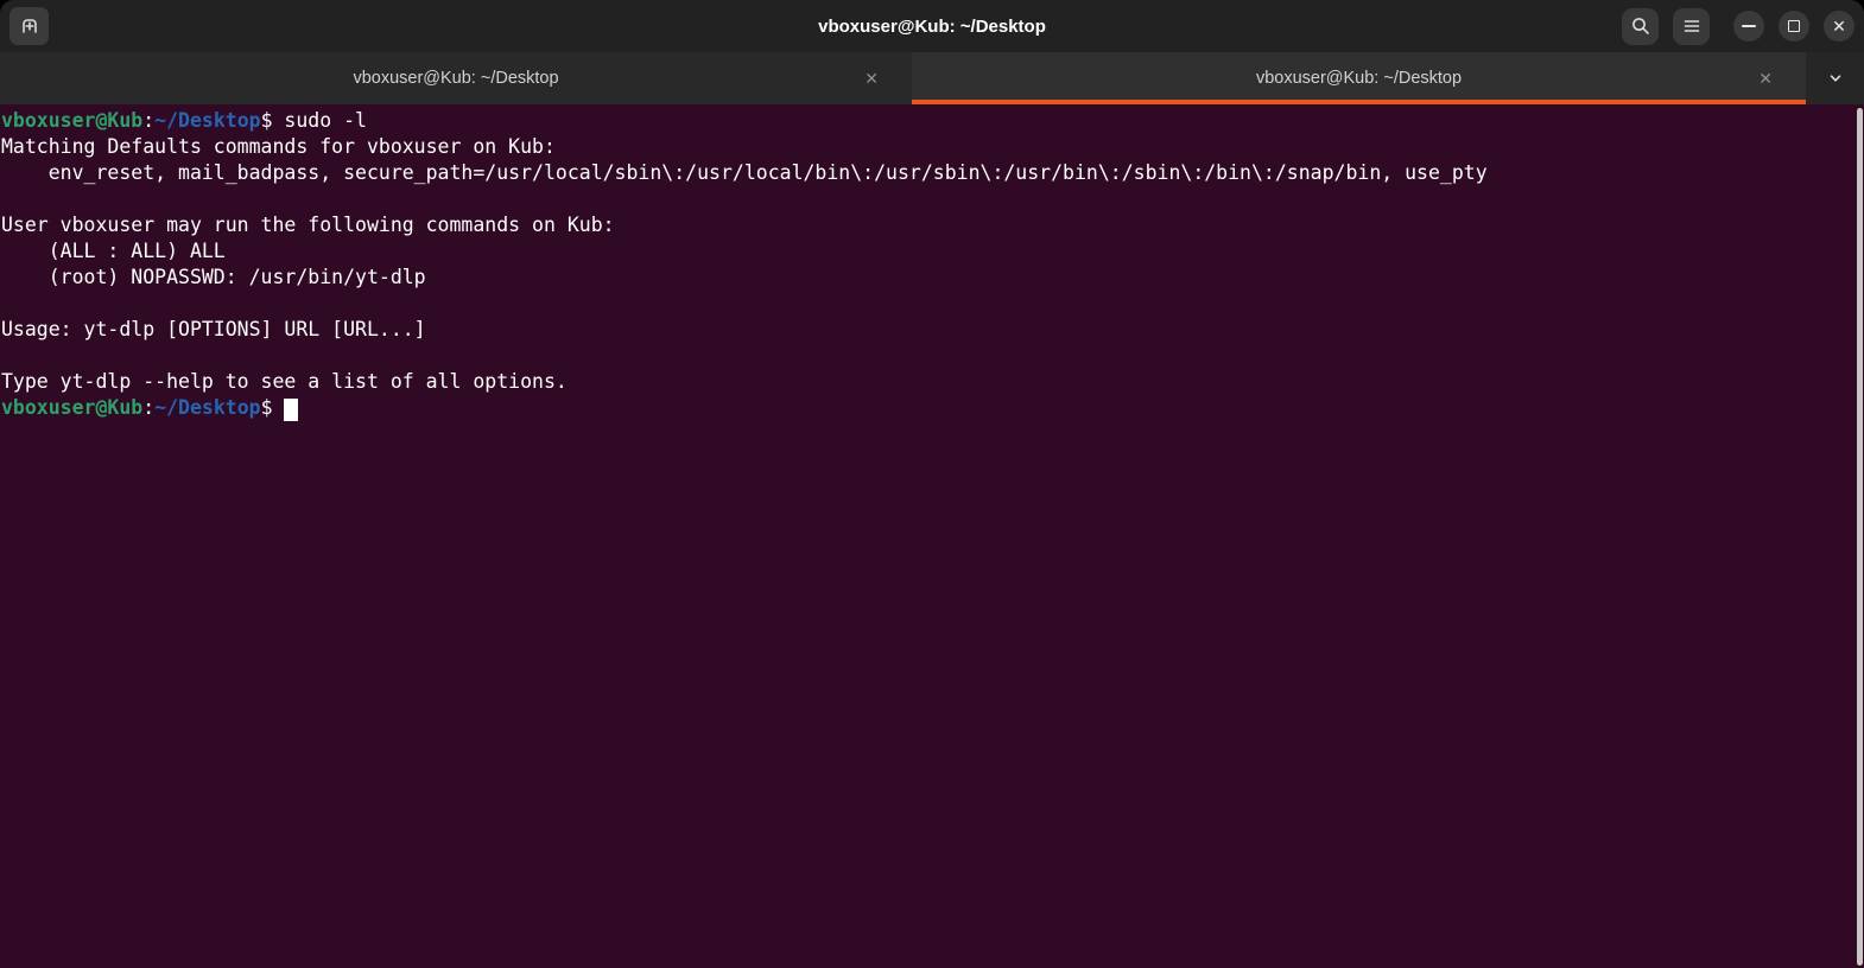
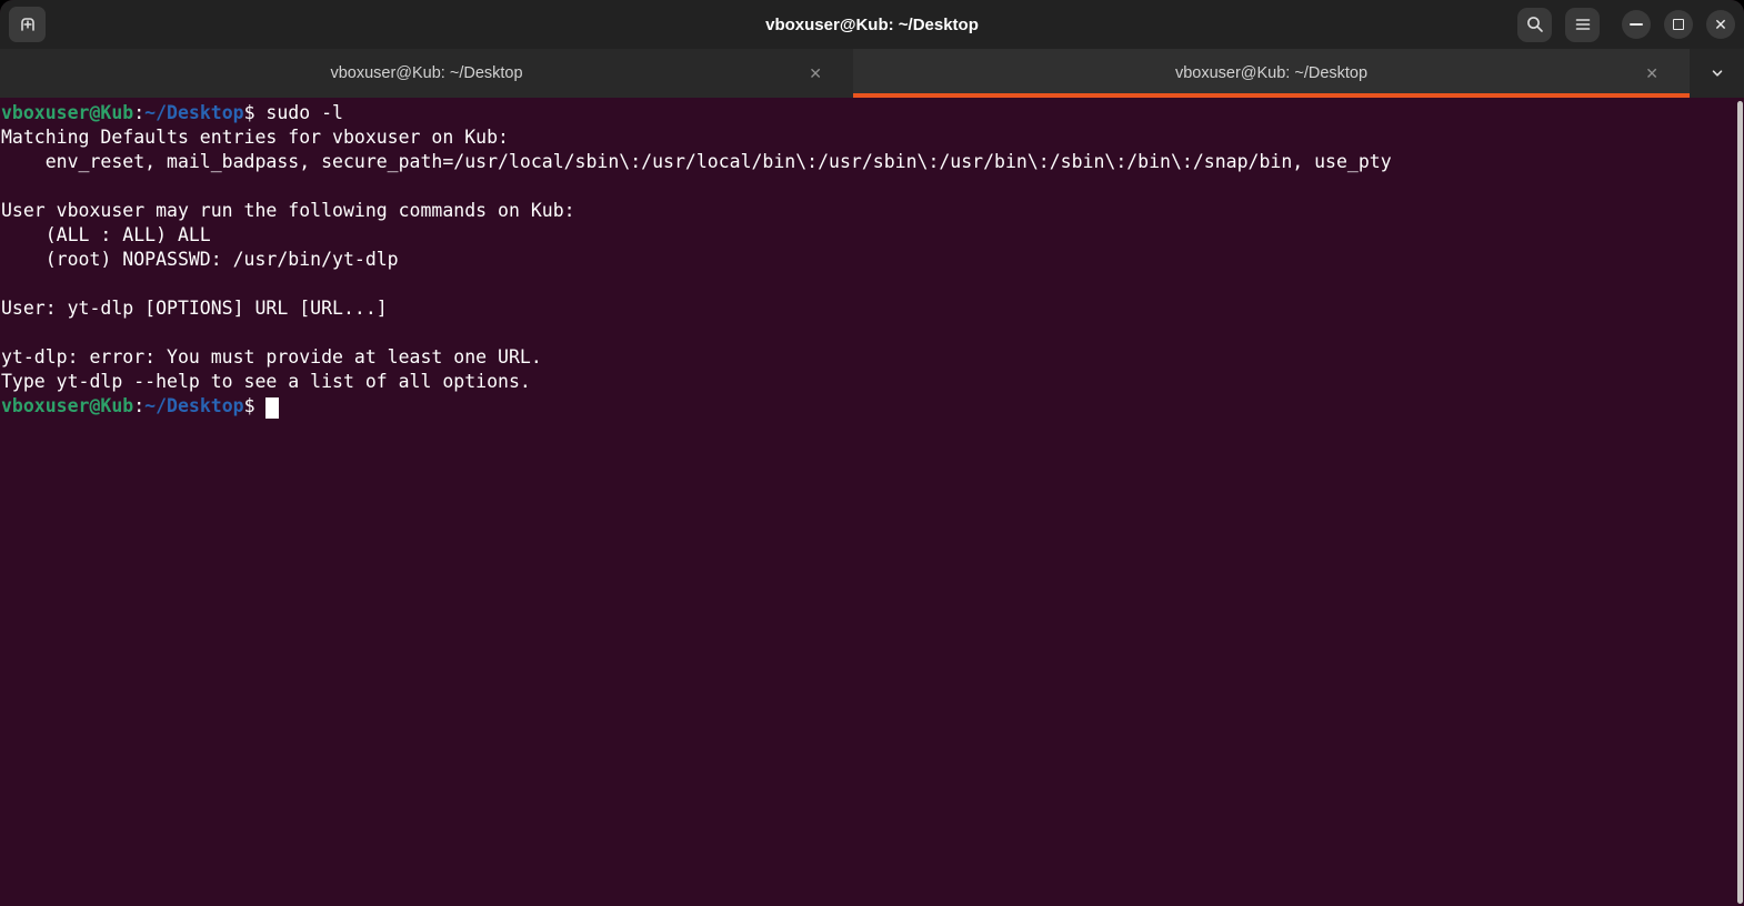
  vboxuser@Kub: ~/Desktop
  ✕
  vboxuser@Kub: ~/Desktop
  ✕
  vboxuser@Kub: ~/Desktop
  ✕
  vboxuser@Kub:~/Desktop$ sudo -l
- Matching Defaults commands for vboxuser on Kub:
+ Matching Defaults entries for vboxuser on Kub:
  env_reset, mail_badpass, secure_path=/usr/local/sbin\:/usr/local/bin\:/usr/sbin\:/usr/bin\:/sbin\:/bin\:/snap/bin, use_pty
  User vboxuser may run the following commands on Kub:
  (ALL : ALL) ALL
  (root) NOPASSWD: /usr/bin/yt-dlp
- Usage: yt-dlp [OPTIONS] URL [URL...]
+ User: yt-dlp [OPTIONS] URL [URL...]
+ yt-dlp: error: You must provide at least one URL.
  Type yt-dlp --help to see a list of all options.
  vboxuser@Kub:~/Desktop$
